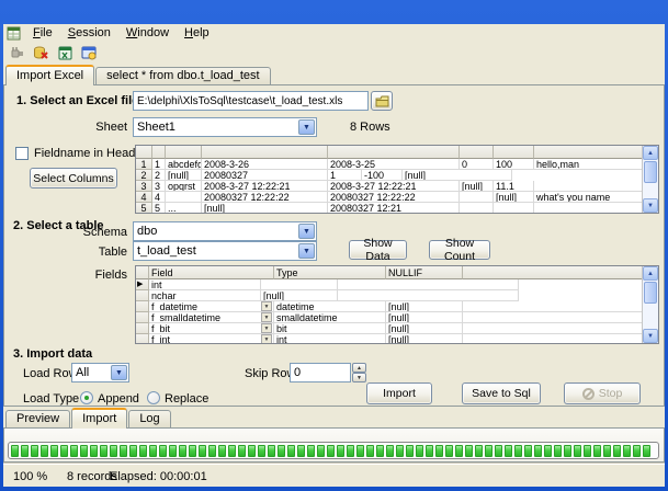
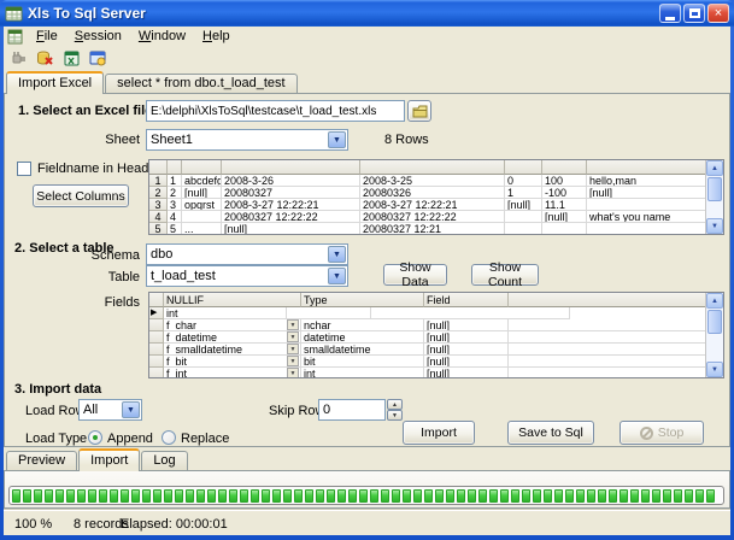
+ Xls To Sql Server
+ ×
  File
  Session
  Window
  Help
  Import Excel
  select * from dbo.t_load_test
  1. Select an Excel fil
  E:\delphi\XlsToSql\testcase\t_load_test.xls
  Sheet
  Sheet1
  8 Rows
  Fieldname in Head
  Select Columns
  1
  1
  abcdefg
  2008-3-26
  2008-3-25
  0
  100
  hello,man
  2
  2
  [null]
  20080327
+ 20080326
  1
  -100
  [null]
  3
  3
  opqrst
  2008-3-27 12:22:21
  2008-3-27 12:22:21
  [null]
  11.1
  4
  4
  20080327 12:22:22
  20080327 12:22:22
  [null]
  what's you name
  5
  5
  ...
  [null]
  20080327 12:21
  2. Select a table
  Schema
  dbo
  Table
  t_load_test
  Show Data
  Show Count
  Fields
- Field
+ NULLIF
  Type
- NULLIF
+ Field
  int
+ f_char
  nchar
  [null]
  f_datetime
  datetime
  [null]
  f_smalldatetime
  smalldatetime
  [null]
  f_bit
  bit
  [null]
  f_int
  int
  [null]
  3. Import data
  Load Ro
  All
  Skip Ro
  0
  Load Type
  Append
  Replace
  Import
  Save to Sql
  Stop
  Preview
  Import
  Log
  100 %
  8 records
  Elapsed: 00:00:01
